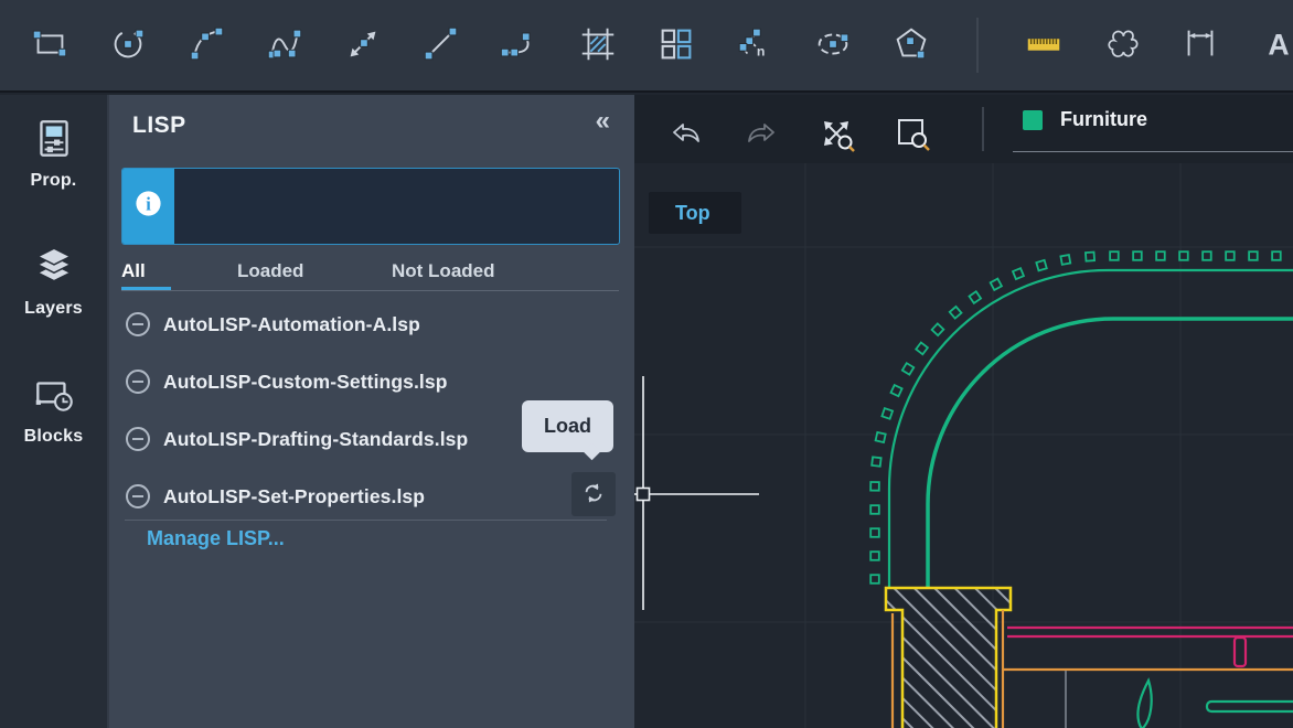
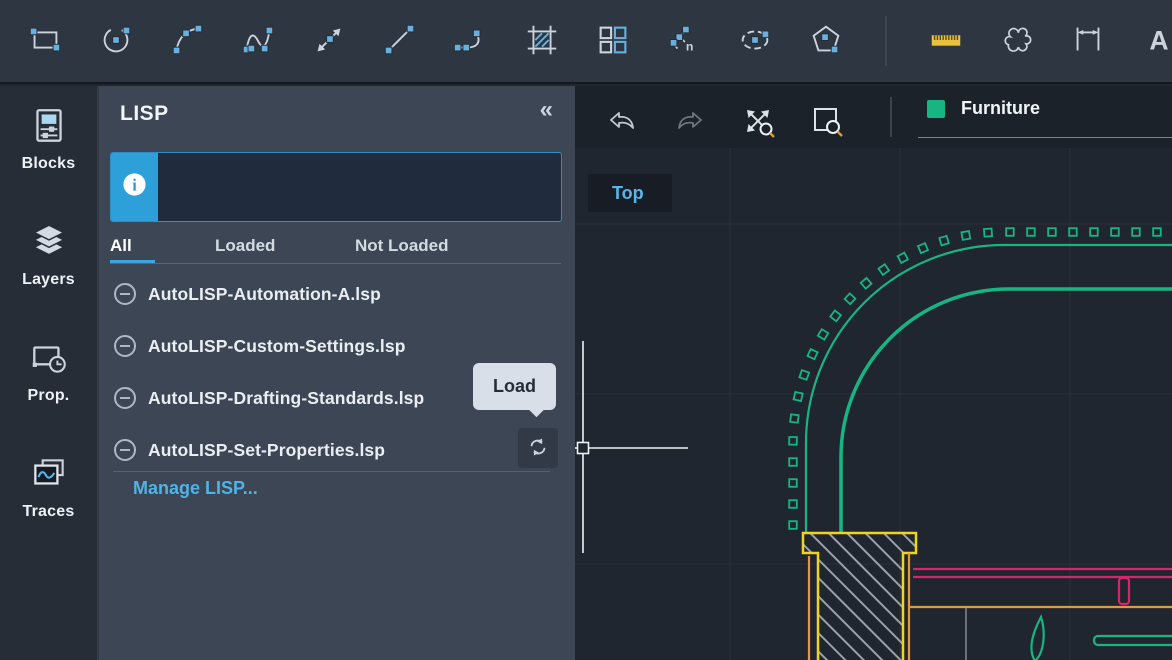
  n
  A
- Prop.
+ Blocks
  Layers
- Blocks
+ Prop.
+ Traces
  LISP
  «
  i
  All
  Loaded
  Not Loaded
  AutoLISP-Automation-A.lsp
  AutoLISP-Custom-Settings.lsp
  AutoLISP-Drafting-Standards.lsp
  AutoLISP-Set-Properties.lsp
  Load
  Manage LISP...
  Furniture
  Top
